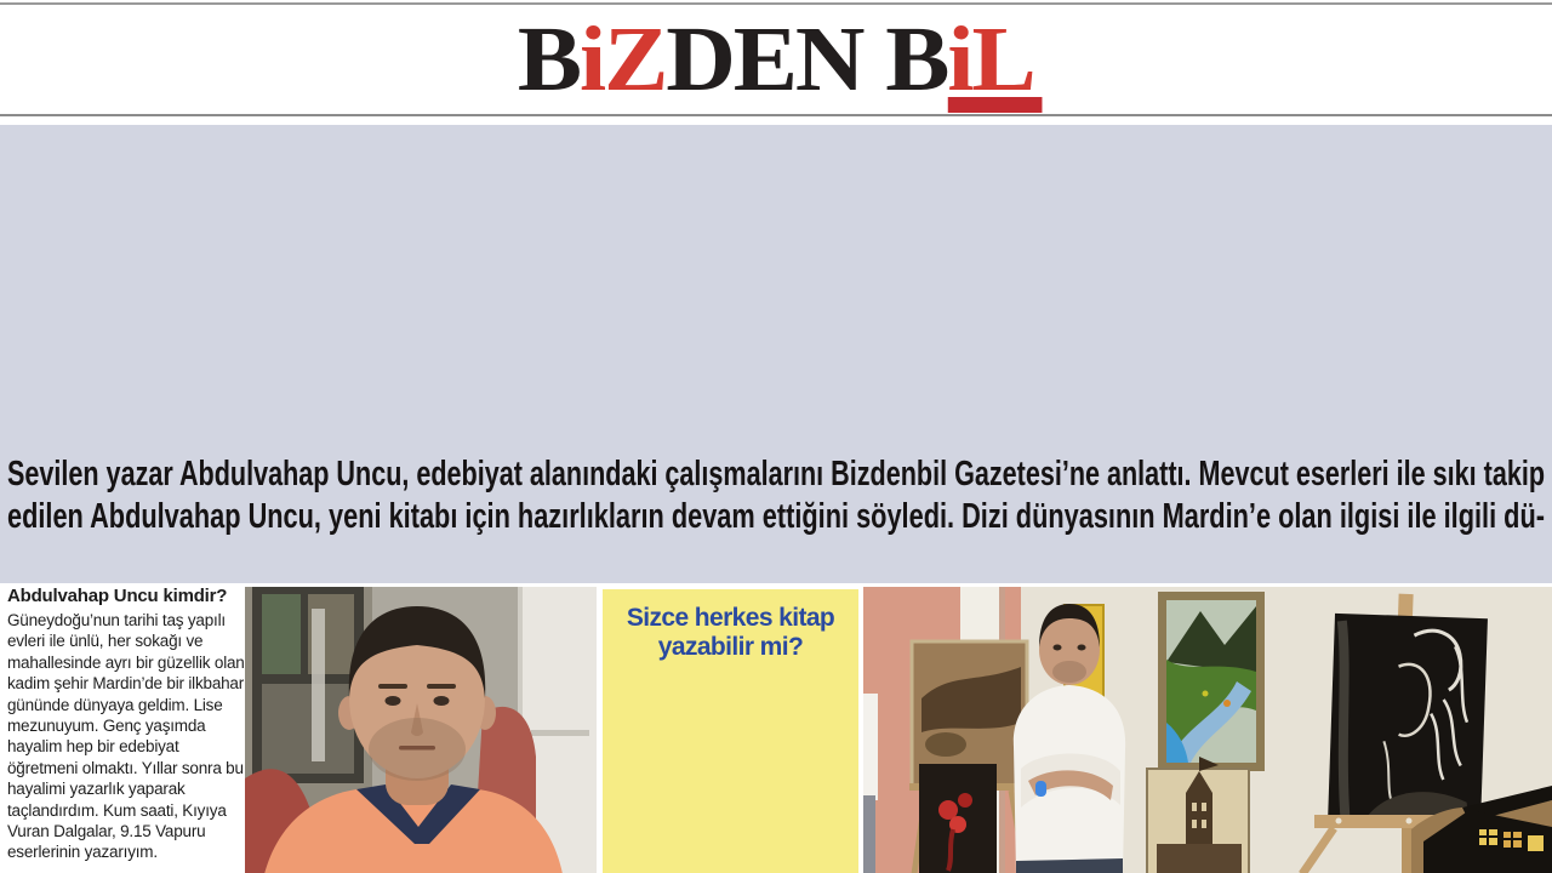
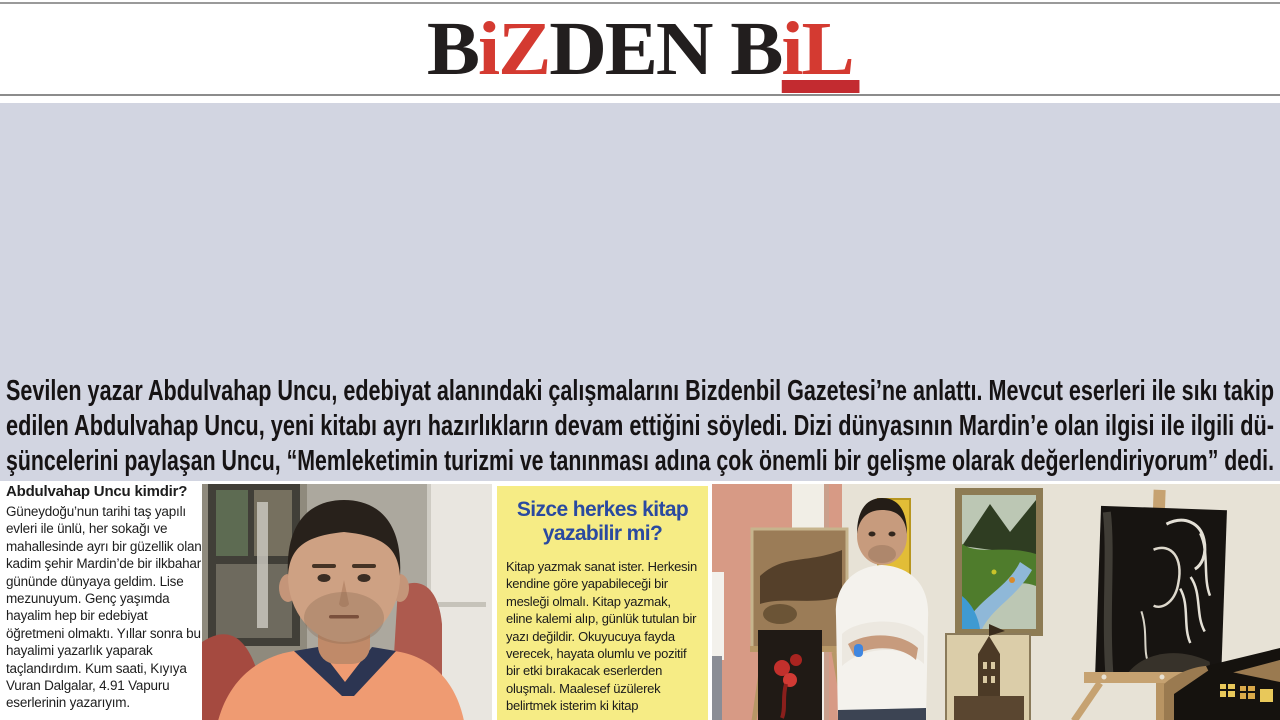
  BiZDEN BiL
  Sevilen yazar Abdulvahap Uncu, edebiyat alanındaki çalışmalarını Bizdenbil Gazetesi’ne anlattı. Mevcut eserleri ile sıkı takip
- edilen Abdulvahap Uncu, yeni kitabı için hazırlıkların devam ettiğini söyledi. Dizi dünyasının Mardin’e olan ilgisi ile ilgili dü-
+ edilen Abdulvahap Uncu, yeni kitabı ayrı hazırlıkların devam ettiğini söyledi. Dizi dünyasının Mardin’e olan ilgisi ile ilgili dü-
+ şüncelerini paylaşan Uncu, “Memleketimin turizmi ve tanınması adına çok önemli bir gelişme olarak değerlendiriyorum” dedi.
  Abdulvahap Uncu kimdir?
- Güneydoğu’nun tarihi taş yapılı evleri ile ünlü, her sokağı ve mahallesinde ayrı bir güzellik olan kadim şehir Mardin’de bir ilkbahar gününde dünyaya geldim. Lise mezunuyum. Genç yaşımda hayalim hep bir edebiyat öğretmeni olmaktı. Yıllar sonra bu hayalimi yazarlık yaparak taçlandırdım. Kum saati, Kıyıya Vuran Dalgalar, 9.15 Vapuru eserlerinin yazarıyım.
+ Güneydoğu’nun tarihi taş yapılı evleri ile ünlü, her sokağı ve mahallesinde ayrı bir güzellik olan kadim şehir Mardin’de bir ilkbahar gününde dünyaya geldim. Lise mezunuyum. Genç yaşımda hayalim hep bir edebiyat öğretmeni olmaktı. Yıllar sonra bu hayalimi yazarlık yaparak taçlandırdım. Kum saati, Kıyıya Vuran Dalgalar, 4.91 Vapuru eserlerinin yazarıyım.
  Sizce herkes kitap
  yazabilir mi?
+ Kitap yazmak sanat ister. Herkesin kendine göre yapabileceği bir mesleği olmalı. Kitap yazmak, eline kalemi alıp, günlük tutulan bir yazı değildir. Okuyucuya fayda verecek, hayata olumlu ve pozitif bir etki bırakacak eserlerden oluşmalı. Maalesef üzülerek belirtmek isterim ki kitap
